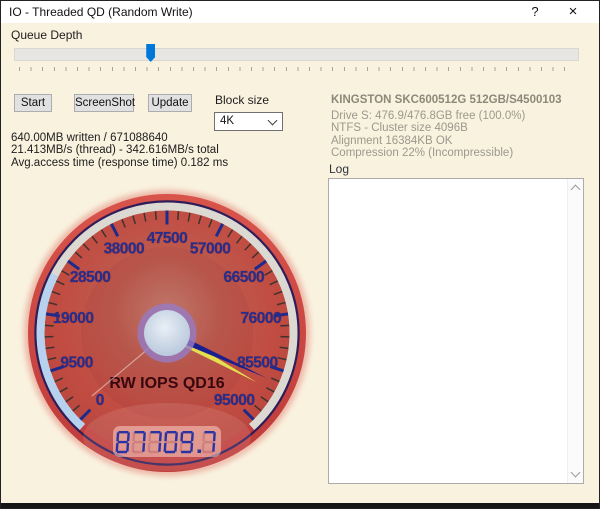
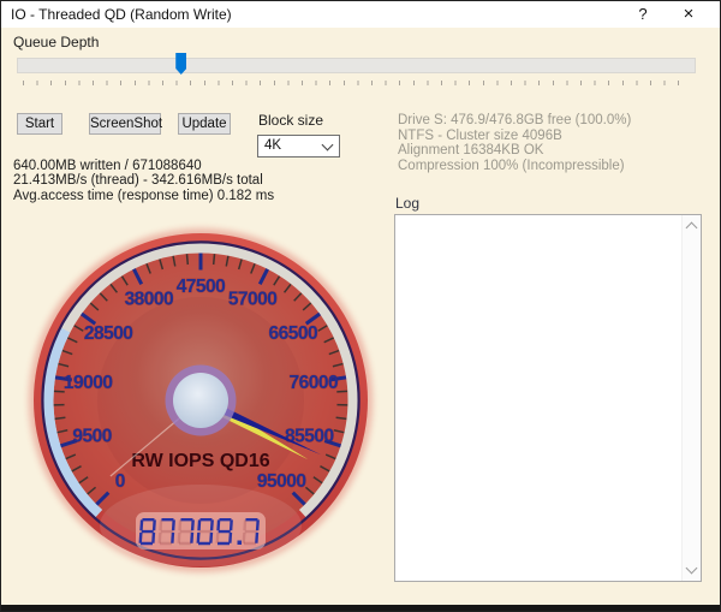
  IO - Threaded QD (Random Write)
  ?
  ×
  Queue Depth
  Start
  ScreenShot
  Update
  Block size
  4K
  640.00MB written / 671088640
  21.413MB/s (thread) - 342.616MB/s total
  Avg.access time (response time) 0.182 ms
- KINGSTON SKC600512G 512GB/S4500103
  Drive S: 476.9/476.8GB free (100.0%)
  NTFS - Cluster size 4096B
  Alignment 16384KB OK
- Compression 22% (Incompressible)
+ Compression 100% (Incompressible)
  Log
  0
  9500
  19000
  28500
  38000
  47500
  57000
  66500
  76000
  85500
  95000
  RW IOPS QD16
